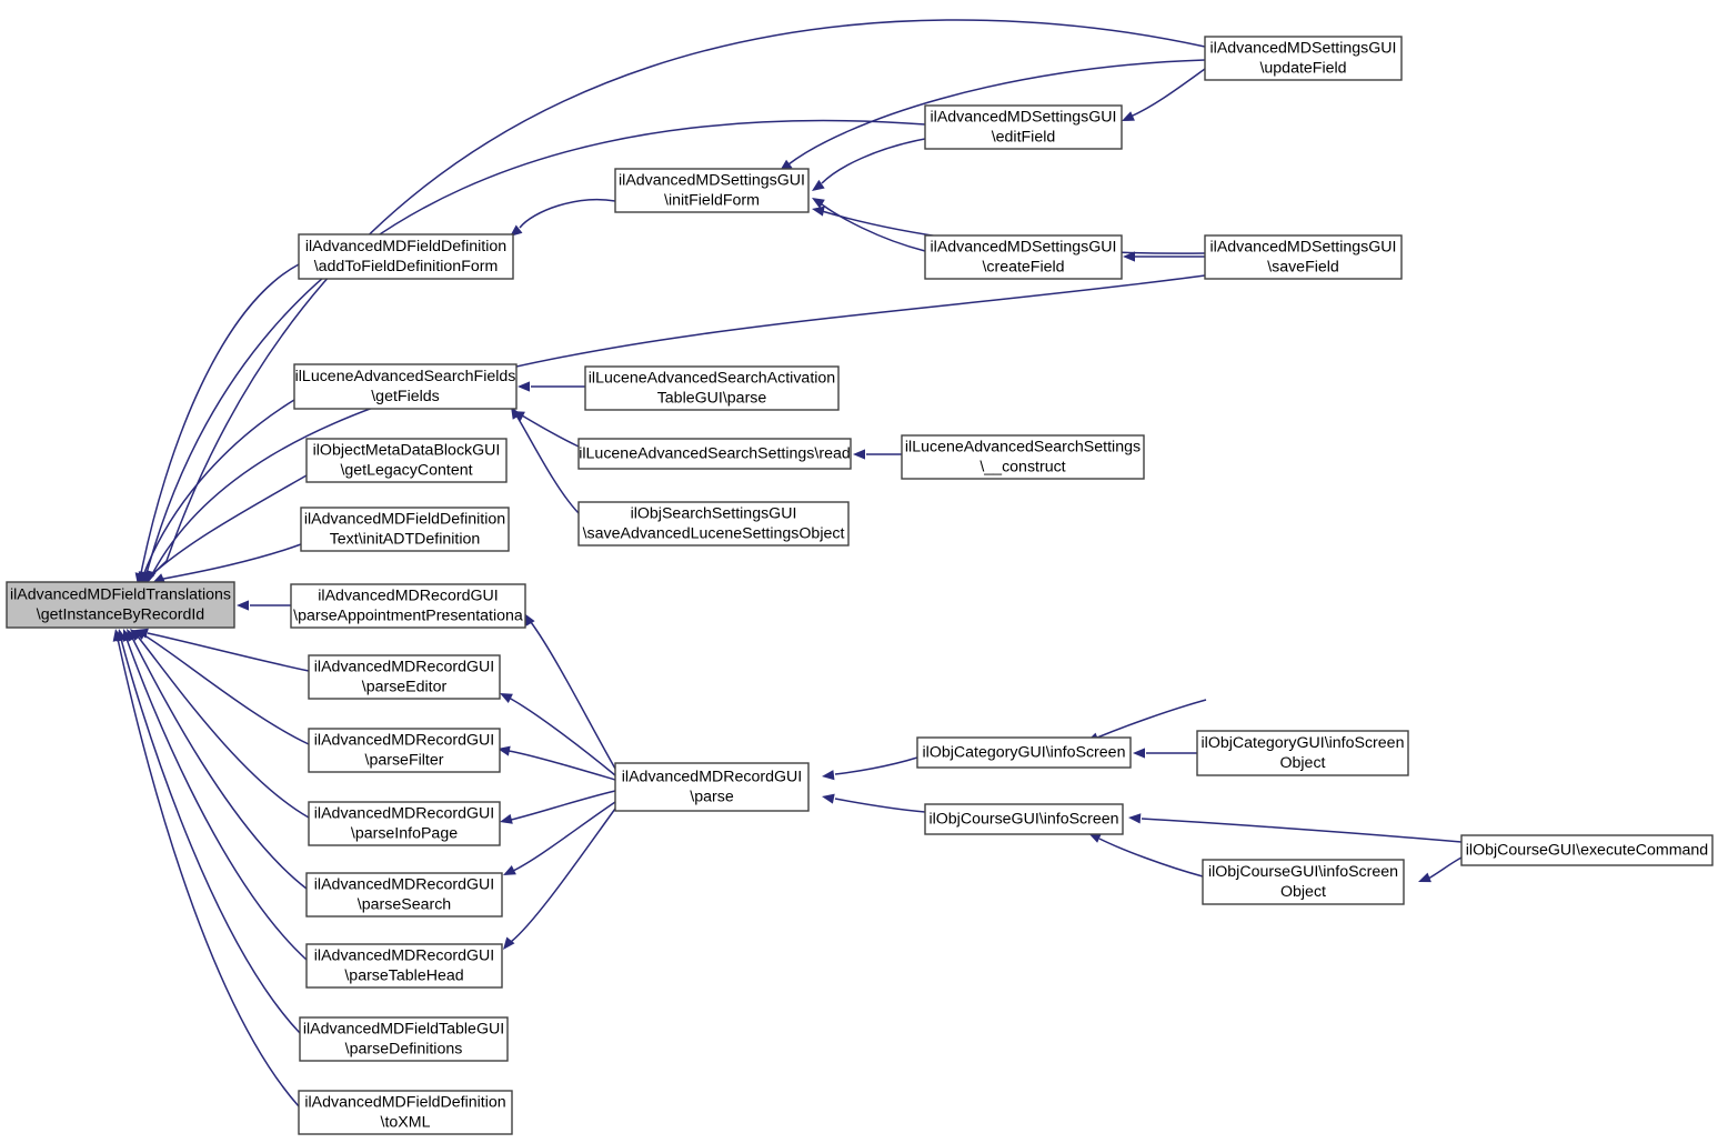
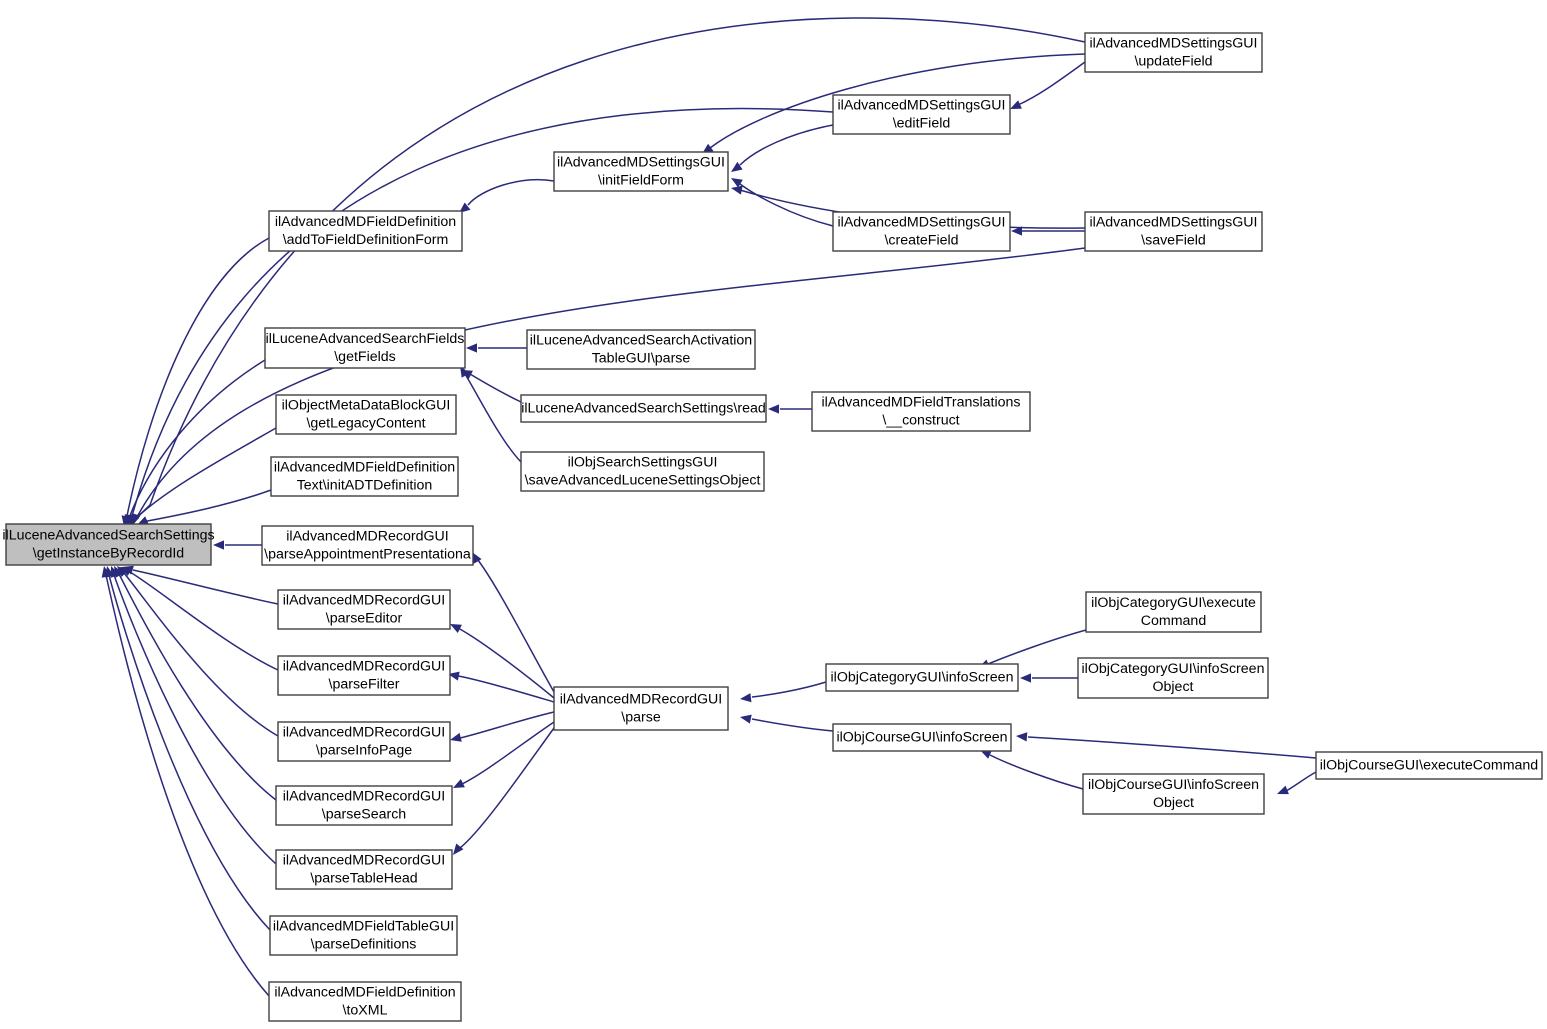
- ilAdvancedMDFieldTranslations
+ ilLuceneAdvancedSearchSettings
  \getInstanceByRecordId
  ilAdvancedMDFieldDefinition
  \addToFieldDefinitionForm
  ilAdvancedMDSettingsGUI
  \initFieldForm
  ilAdvancedMDSettingsGUI
  \editField
  ilAdvancedMDSettingsGUI
  \updateField
  ilAdvancedMDSettingsGUI
  \createField
  ilAdvancedMDSettingsGUI
  \saveField
  ilLuceneAdvancedSearchFields
  \getFields
  ilLuceneAdvancedSearchActivation
  TableGUI\parse
  ilObjectMetaDataBlockGUI
  \getLegacyContent
  ilLuceneAdvancedSearchSettings\read
- ilLuceneAdvancedSearchSettings
+ ilAdvancedMDFieldTranslations
  \__construct
  ilAdvancedMDFieldDefinition
  Text\initADTDefinition
  ilObjSearchSettingsGUI
  \saveAdvancedLuceneSettingsObject
  ilAdvancedMDRecordGUI
  \parseAppointmentPresentationa
  ilAdvancedMDRecordGUI
  \parseEditor
  ilAdvancedMDRecordGUI
  \parseFilter
  ilAdvancedMDRecordGUI
  \parseInfoPage
  ilAdvancedMDRecordGUI
  \parseSearch
  ilAdvancedMDRecordGUI
  \parseTableHead
  ilAdvancedMDFieldTableGUI
  \parseDefinitions
  ilAdvancedMDFieldDefinition
  \toXML
  ilAdvancedMDRecordGUI
  \parse
  ilObjCategoryGUI\infoScreen
+ ilObjCategoryGUI\execute
+ Command
  ilObjCategoryGUI\infoScreen
  Object
  ilObjCourseGUI\infoScreen
  ilObjCourseGUI\infoScreen
  Object
  ilObjCourseGUI\executeCommand
